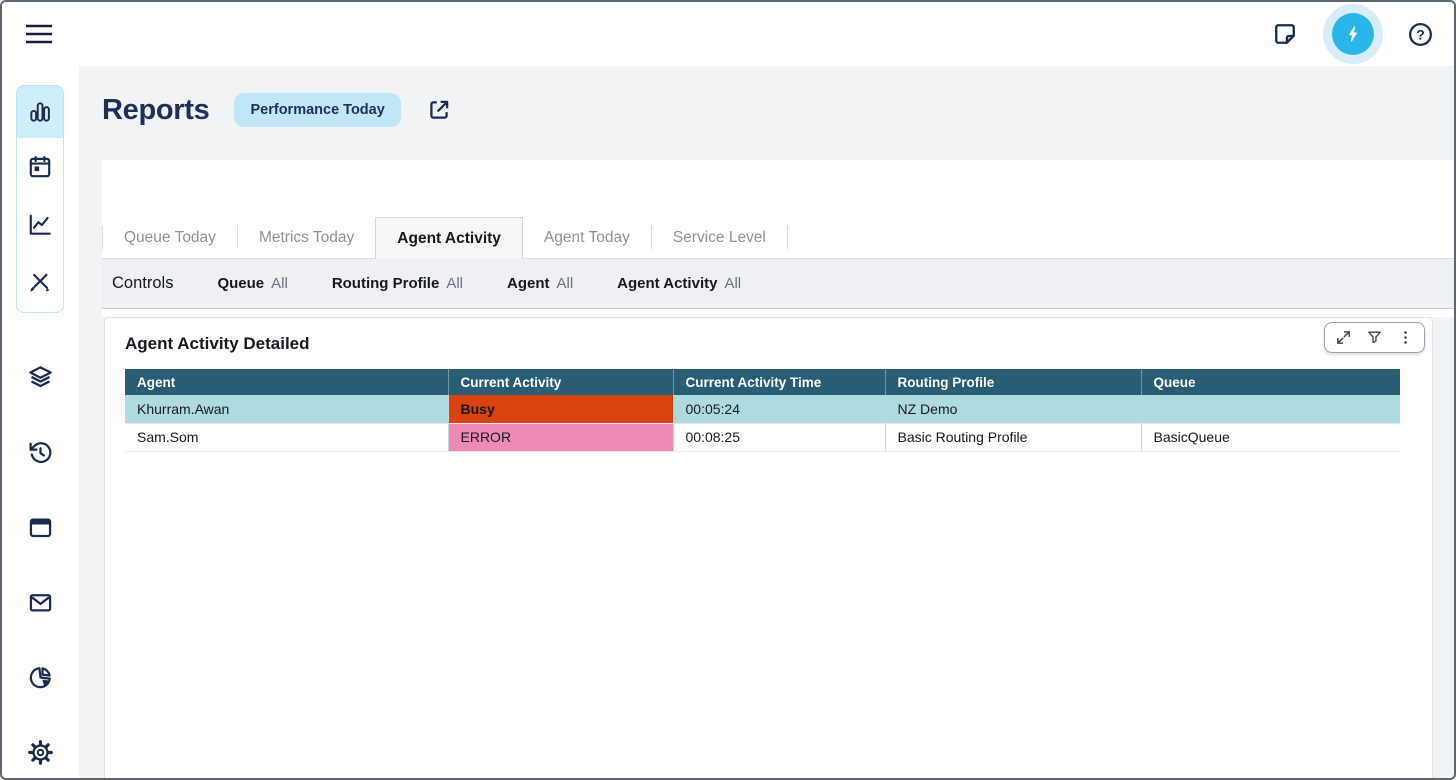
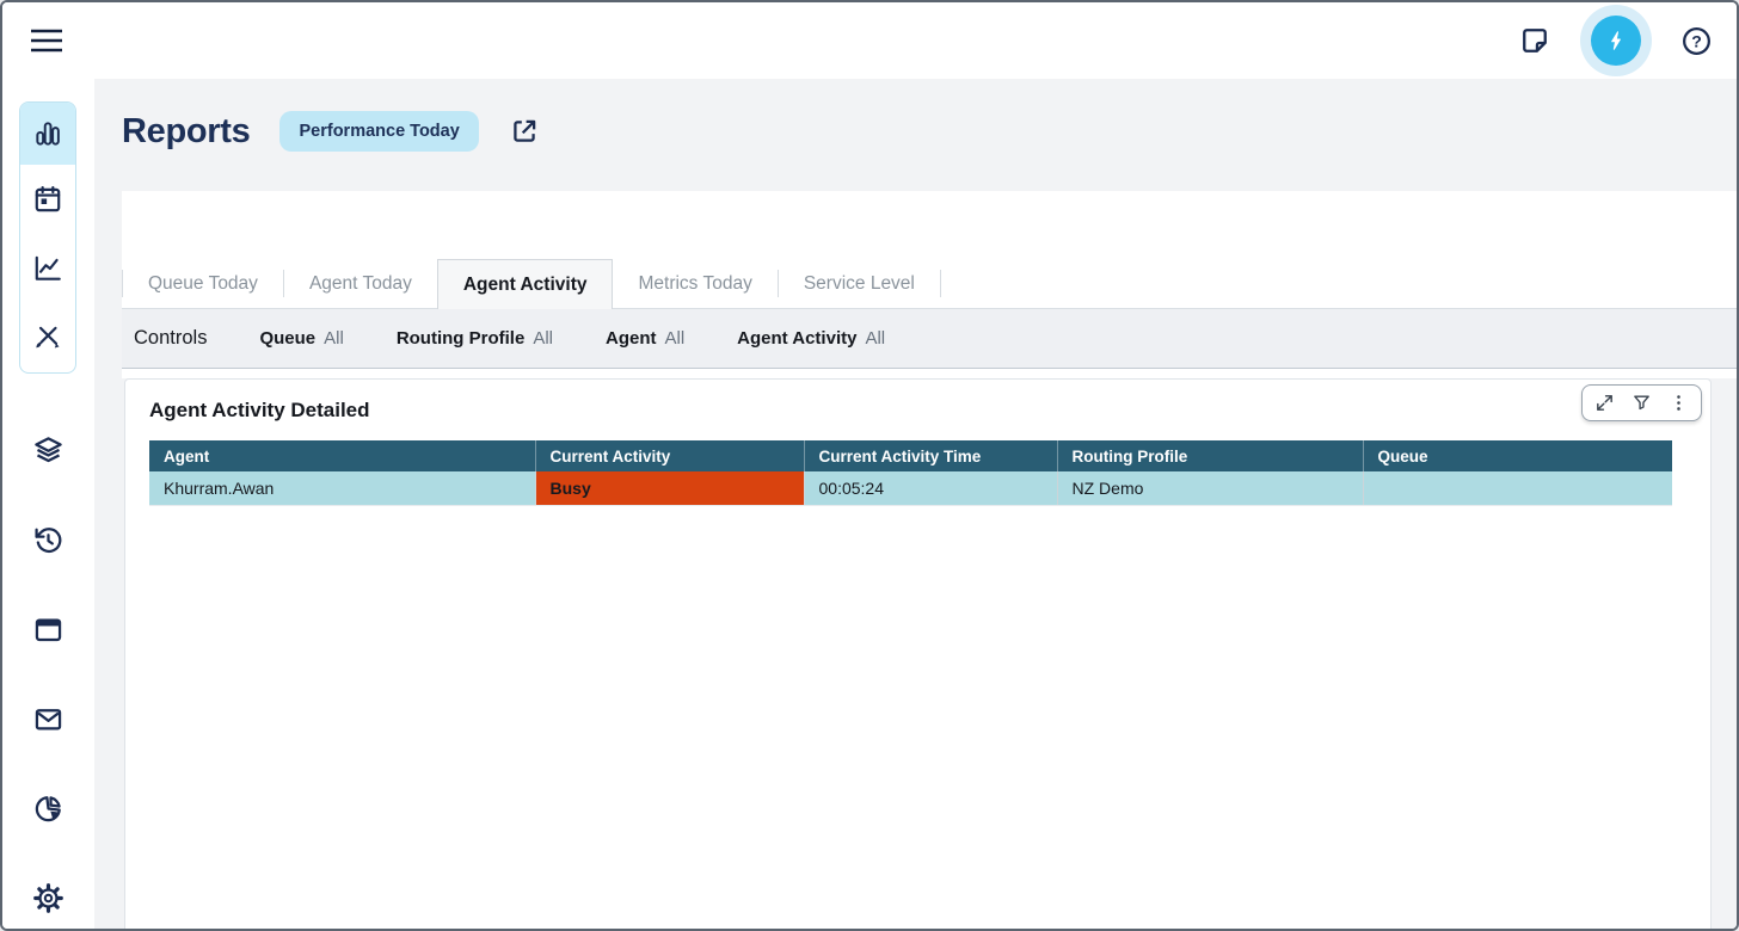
  ?
  Reports
  Performance Today
  Queue Today
- Metrics Today
+ Agent Today
  Agent Activity
- Agent Today
+ Metrics Today
  Service Level
  Controls
  Queue All
  Routing Profile All
  Agent All
  Agent Activity All
  Agent Activity Detailed
  Agent	Current Activity	Current Activity Time	Routing Profile	Queue
  Khurram.Awan	Busy	00:05:24	NZ Demo
- Sam.Som	ERROR	00:08:25	Basic Routing Profile	BasicQueue
